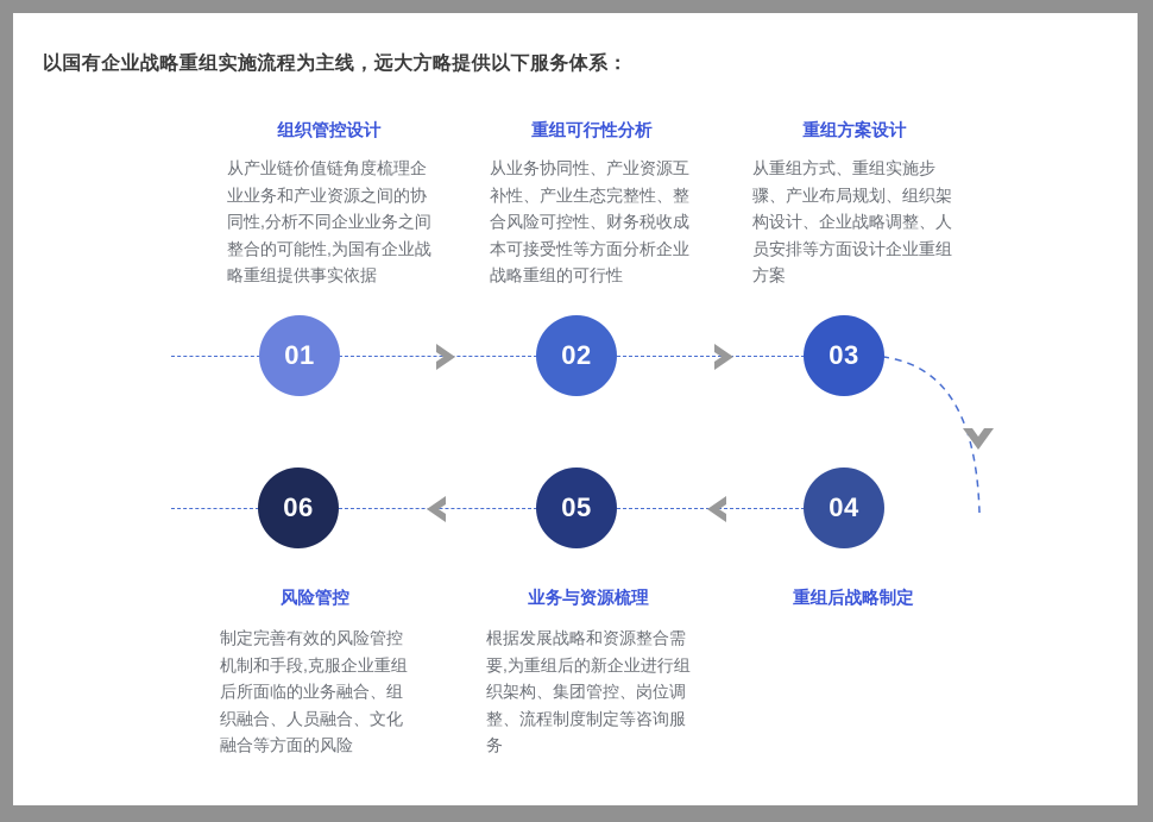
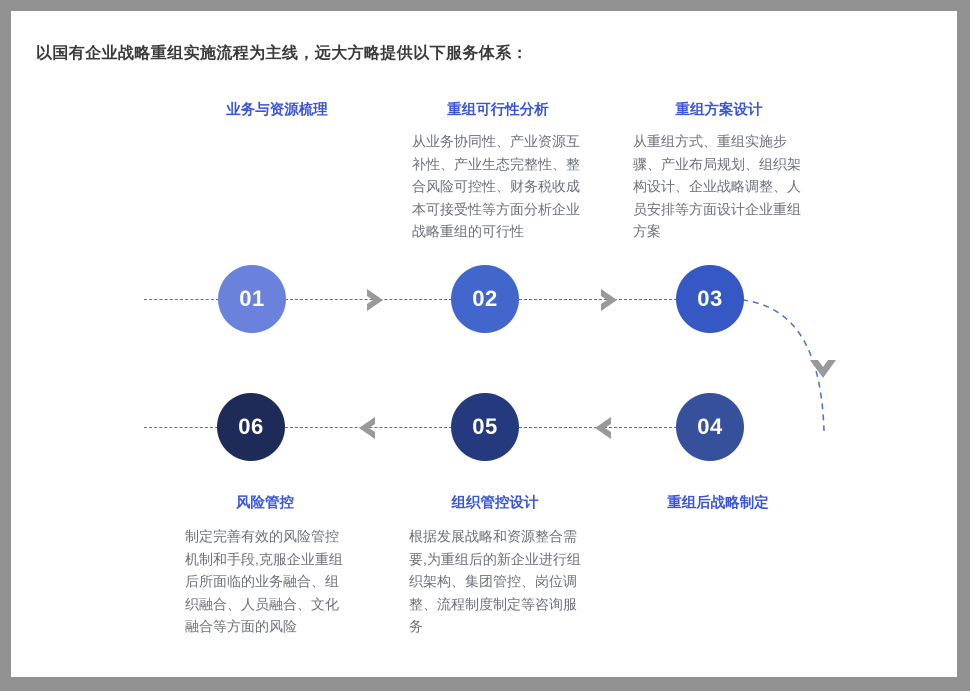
  以国有企业战略重组实施流程为主线，远大方略提供以下服务体系：
- 组织管控设计
+ 业务与资源梳理
- 从产业链价值链角度梳理企业业务和产业资源之间的协同性,分析不同企业业务之间整合的可能性,为国有企业战略重组提供事实依据
  重组可行性分析
  从业务协同性、产业资源互补性、产业生态完整性、整合风险可控性、财务税收成本可接受性等方面分析企业战略重组的可行性
  重组方案设计
  从重组方式、重组实施步骤、产业布局规划、组织架构设计、企业战略调整、人员安排等方面设计企业重组方案
  风险管控
  制定完善有效的风险管控机制和手段,克服企业重组后所面临的业务融合、组织融合、人员融合、文化融合等方面的风险
- 业务与资源梳理
+ 组织管控设计
  根据发展战略和资源整合需要,为重组后的新企业进行组织架构、集团管控、岗位调整、流程制度制定等咨询服务
  重组后战略制定
  01
  02
  03
  04
  05
  06
